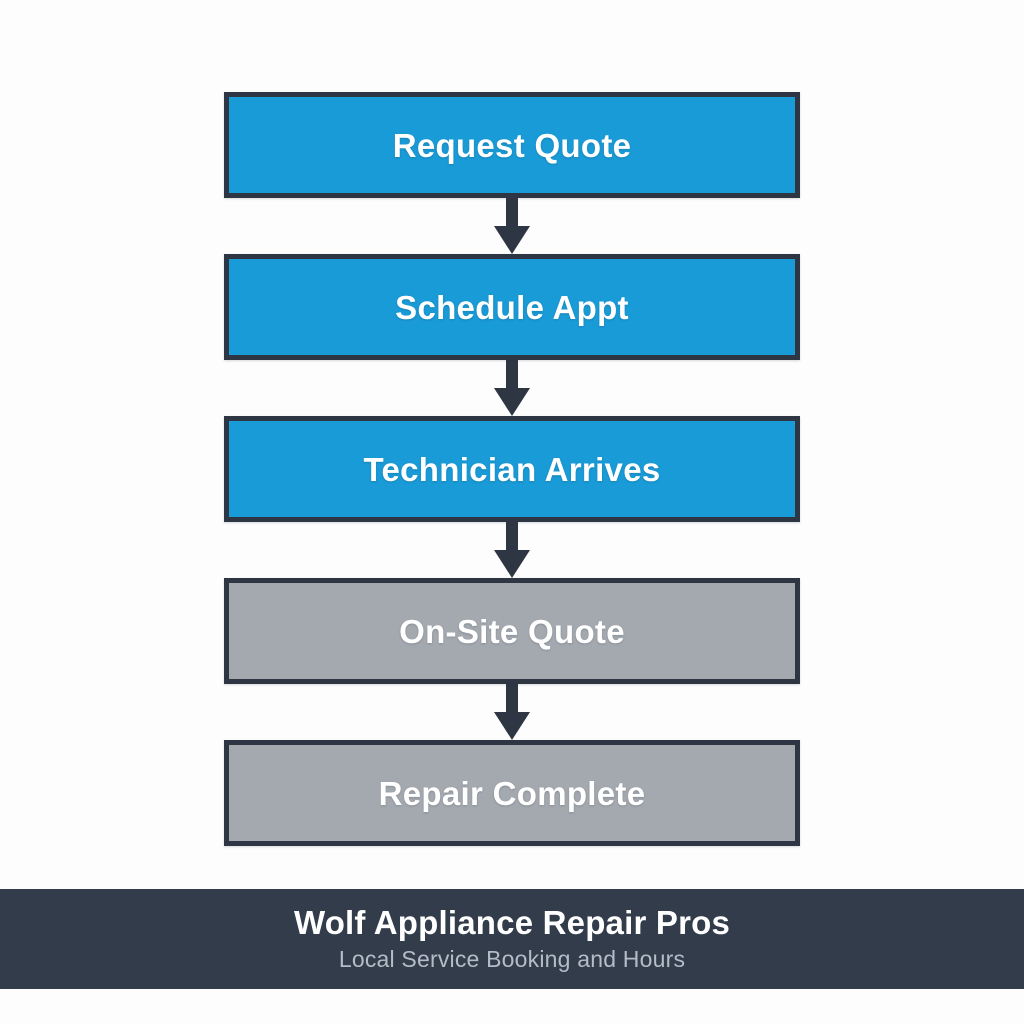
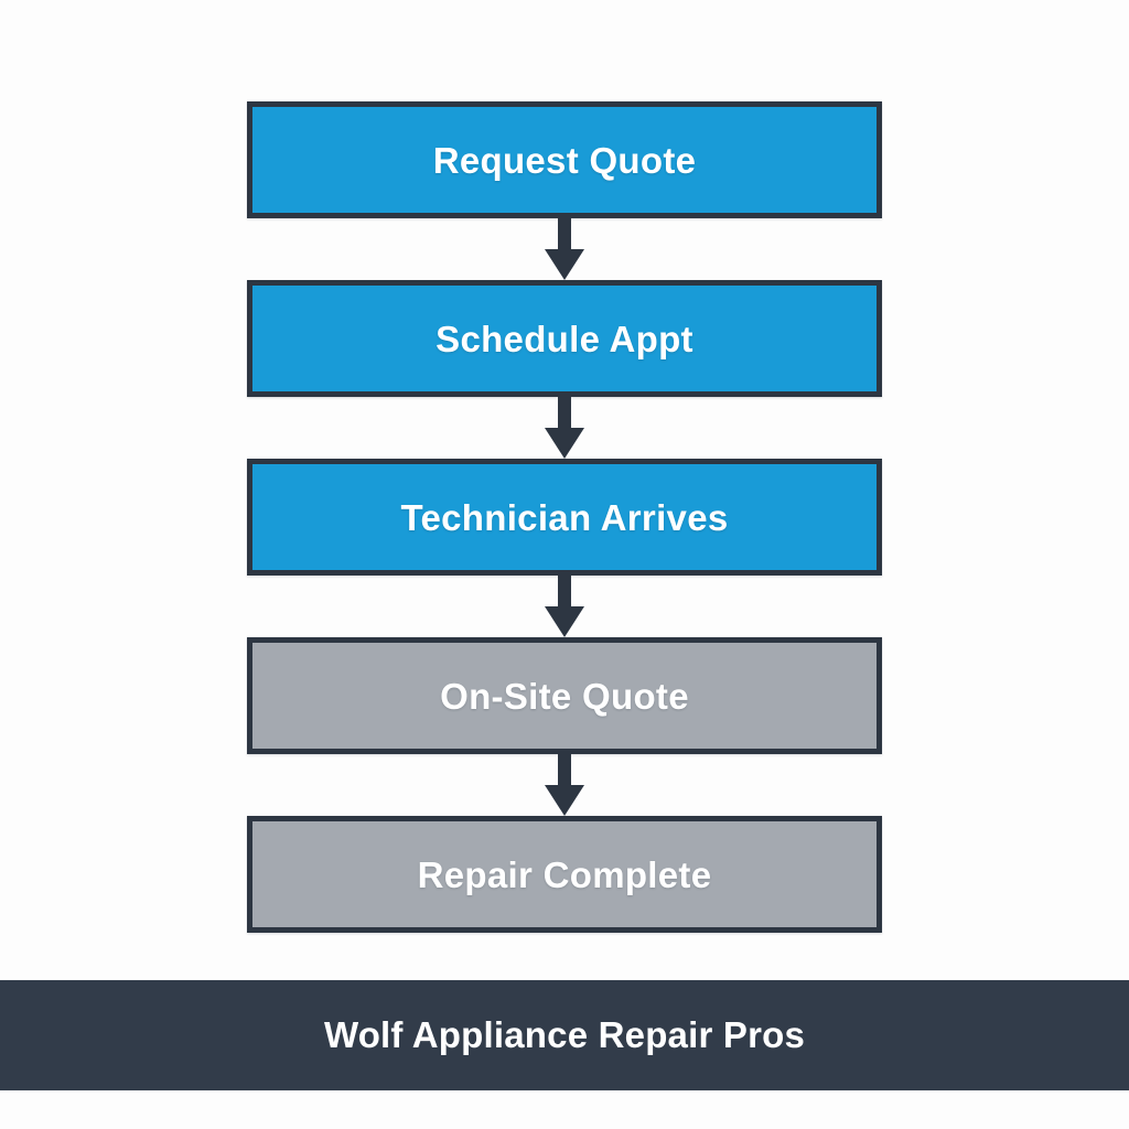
  Request Quote
  Schedule Appt
  Technician Arrives
  On-Site Quote
  Repair Complete
  Wolf Appliance Repair Pros
- Local Service Booking and Hours
